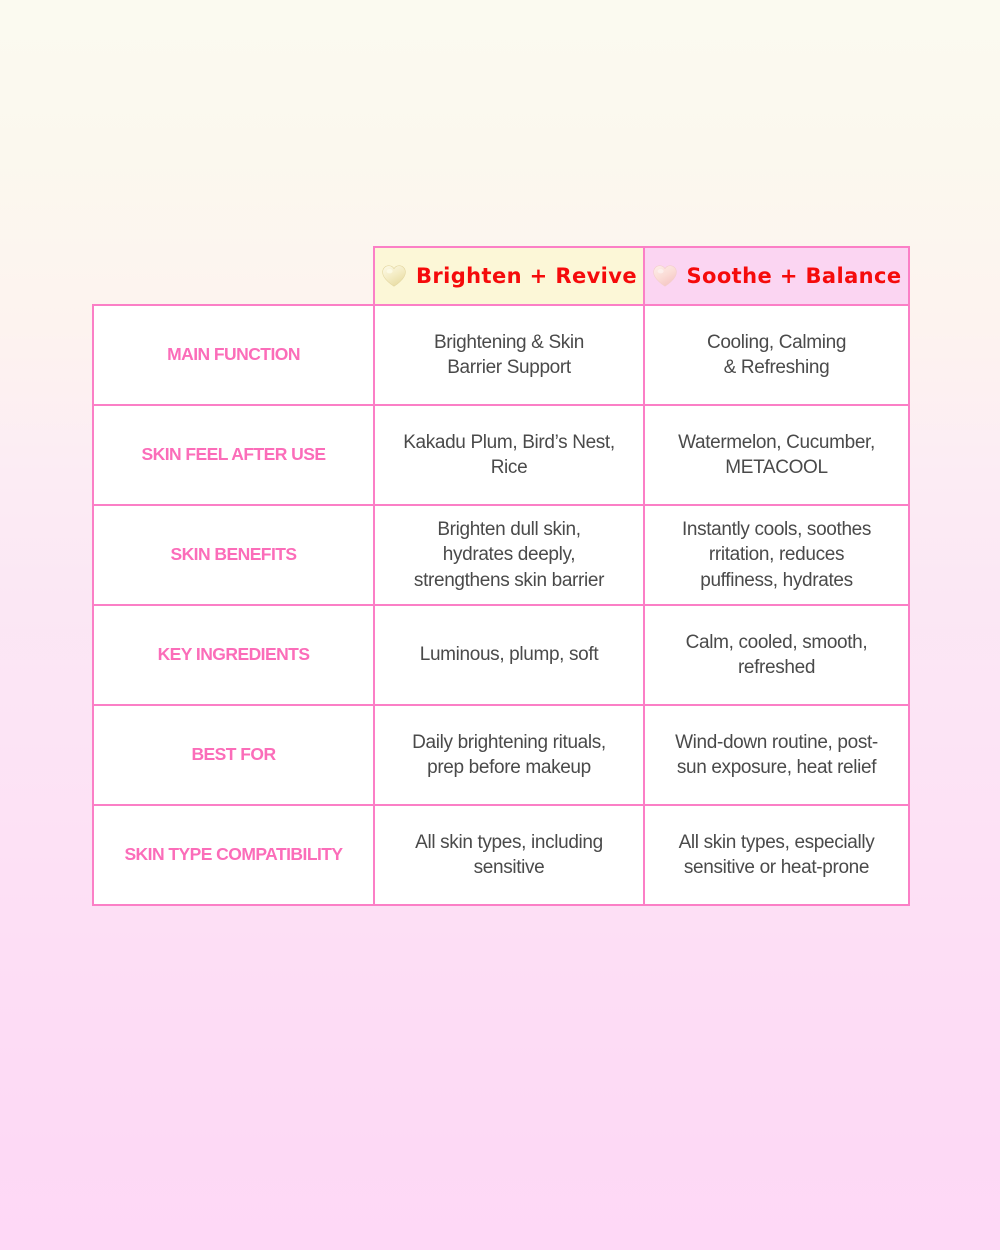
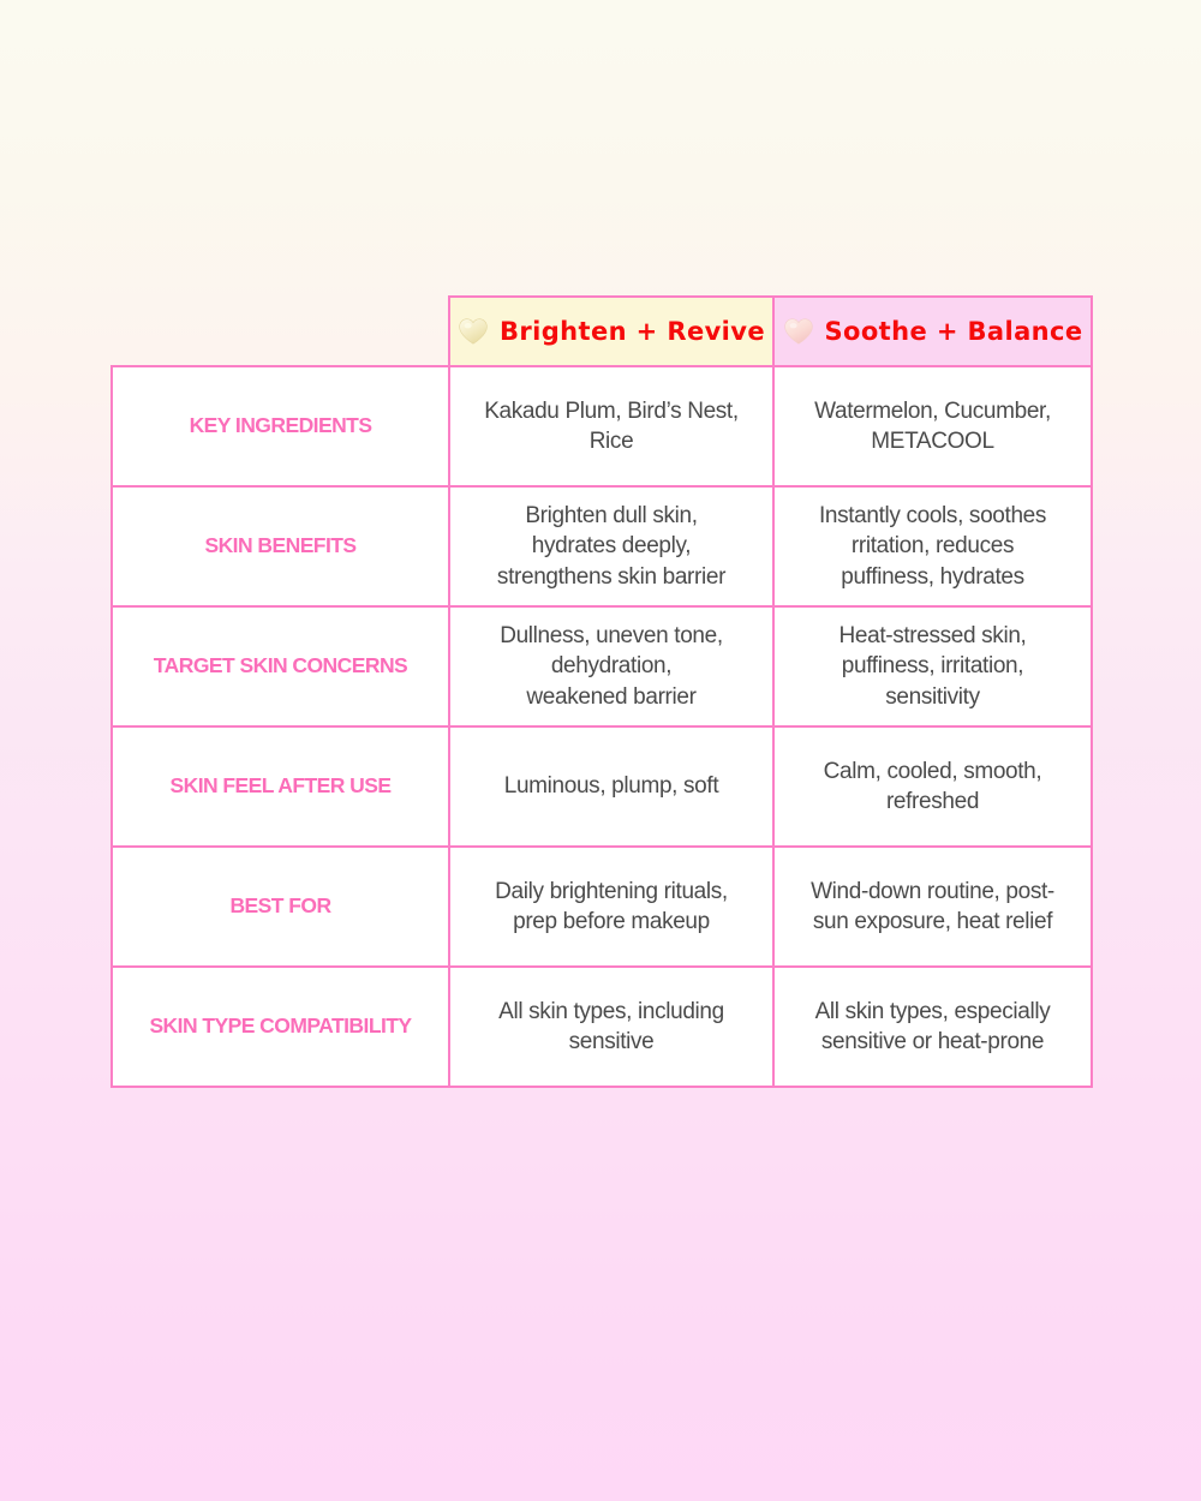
  	Brighten + Revive	Soothe + Balance
- MAIN FUNCTION	Brightening & SkinBarrier Support	Cooling, Calming& Refreshing
- SKIN FEEL AFTER USE	Kakadu Plum, Bird’s Nest, Rice	Watermelon, Cucumber,METACOOL
+ KEY INGREDIENTS	Kakadu Plum, Bird’s Nest, Rice	Watermelon, Cucumber,METACOOL
  SKIN BENEFITS	Brighten dull skin,hydrates deeply,strengthens skin barrier	Instantly cools, soothesrritation, reducespuffiness, hydrates
+ TARGET SKIN CONCERNS	Dullness, uneven tone,dehydration,weakened barrier	Heat-stressed skin,puffiness, irritation,sensitivity
- KEY INGREDIENTS	Luminous, plump, soft	Calm, cooled, smooth,refreshed
+ SKIN FEEL AFTER USE	Luminous, plump, soft	Calm, cooled, smooth,refreshed
  BEST FOR	Daily brightening rituals,prep before makeup	Wind-down routine, post-sun exposure, heat relief
  SKIN TYPE COMPATIBILITY	All skin types, includingsensitive	All skin types, especiallysensitive or heat-prone
